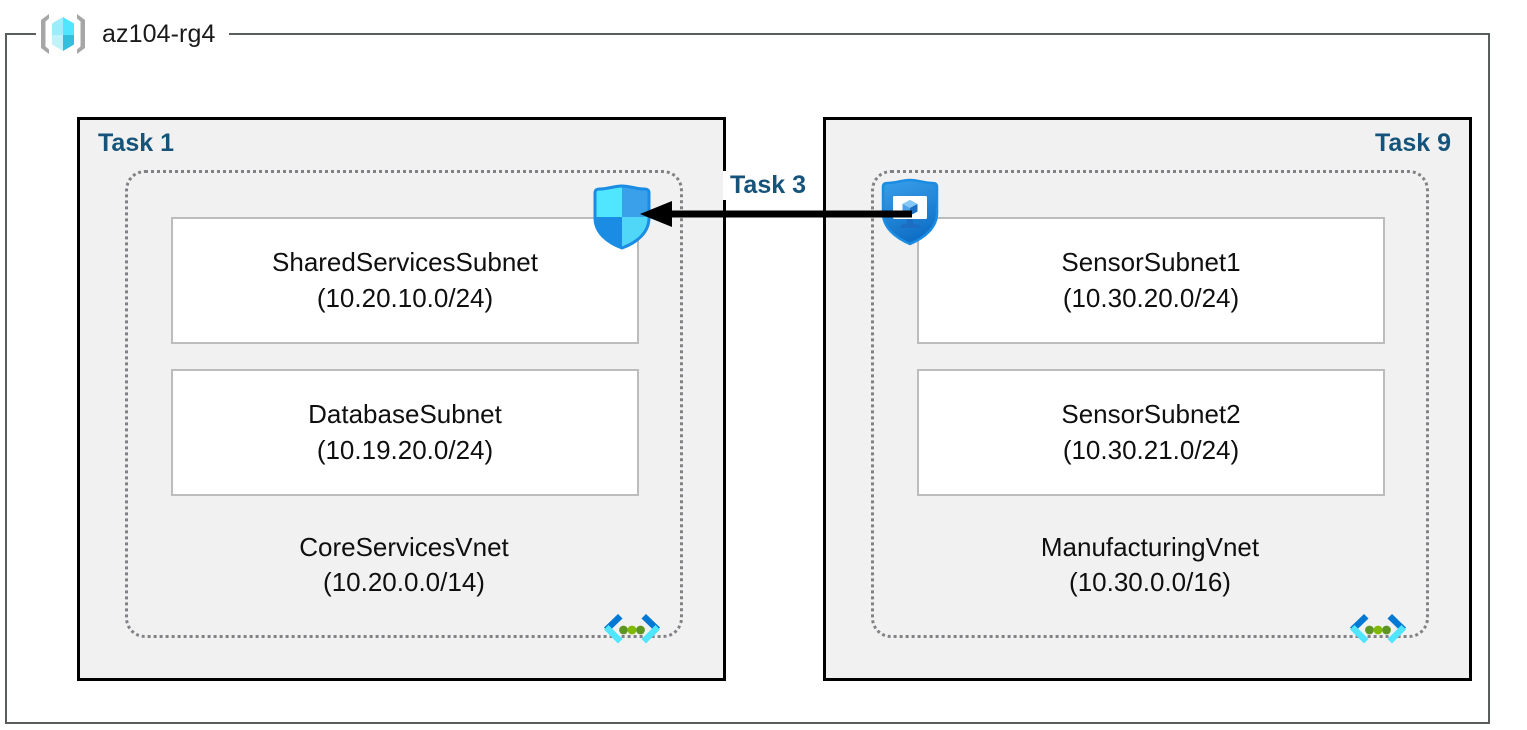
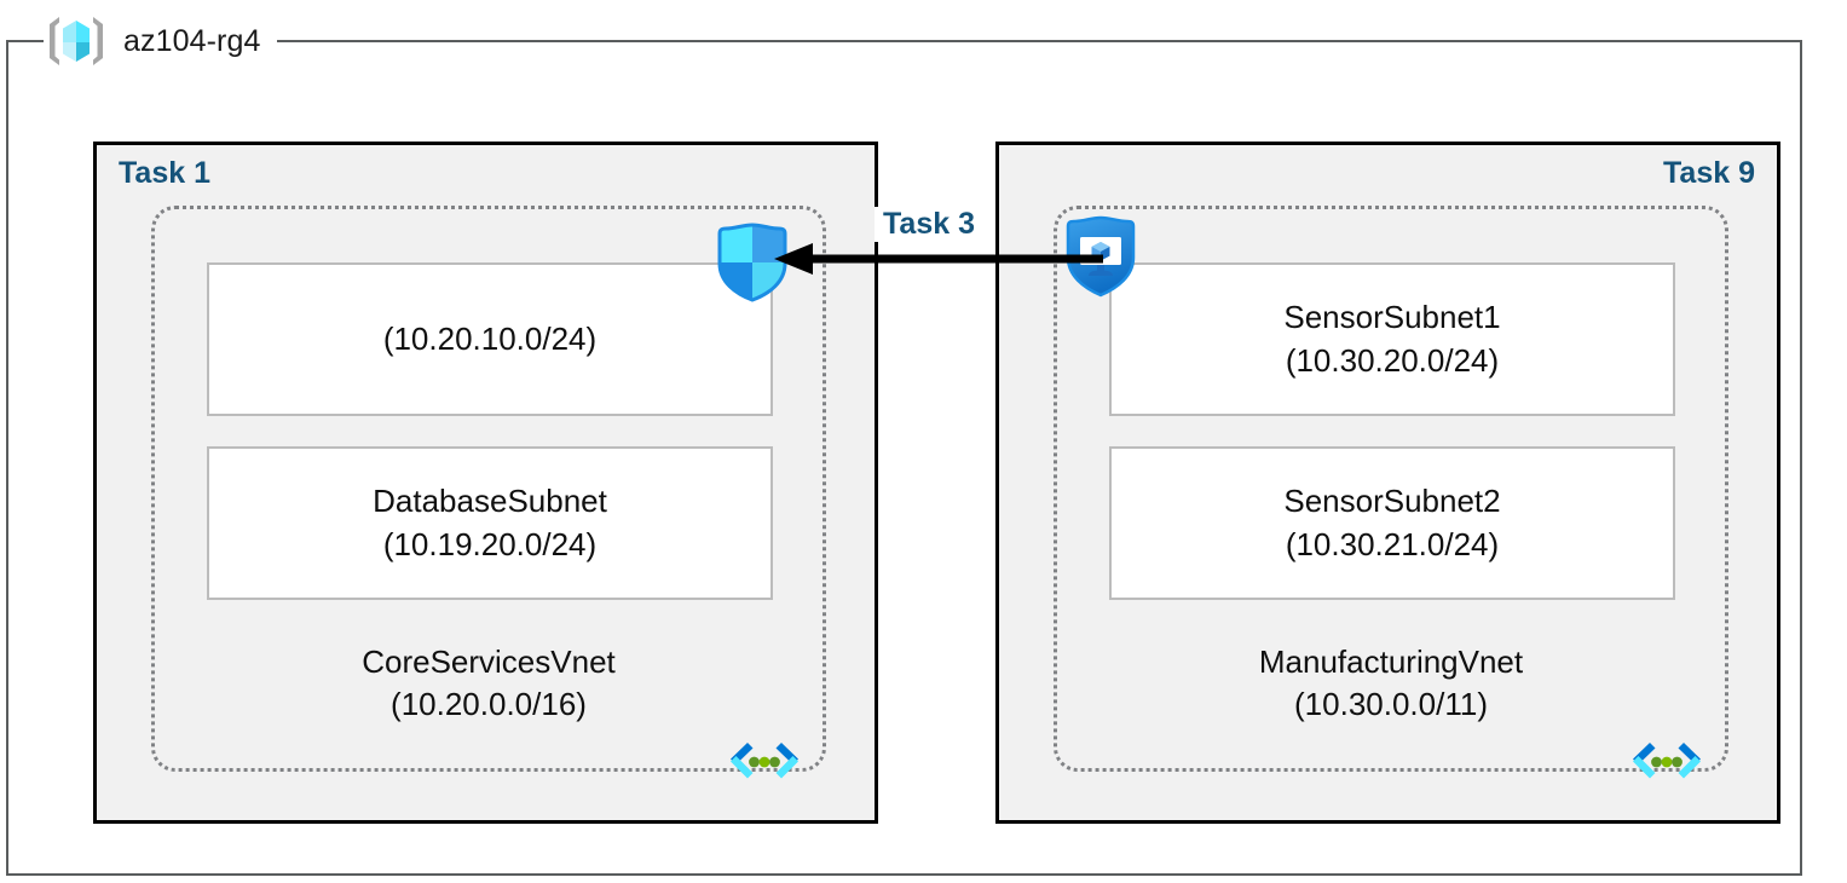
  az104-rg4
  Task 1
- SharedServicesSubnet
  (10.20.10.0/24)
  DatabaseSubnet
  (10.19.20.0/24)
  CoreServicesVnet
- (10.20.0.0/14)
+ (10.20.0.0/16)
  Task 9
  SensorSubnet1
  (10.30.20.0/24)
  SensorSubnet2
  (10.30.21.0/24)
  ManufacturingVnet
- (10.30.0.0/16)
+ (10.30.0.0/11)
  Task 3
